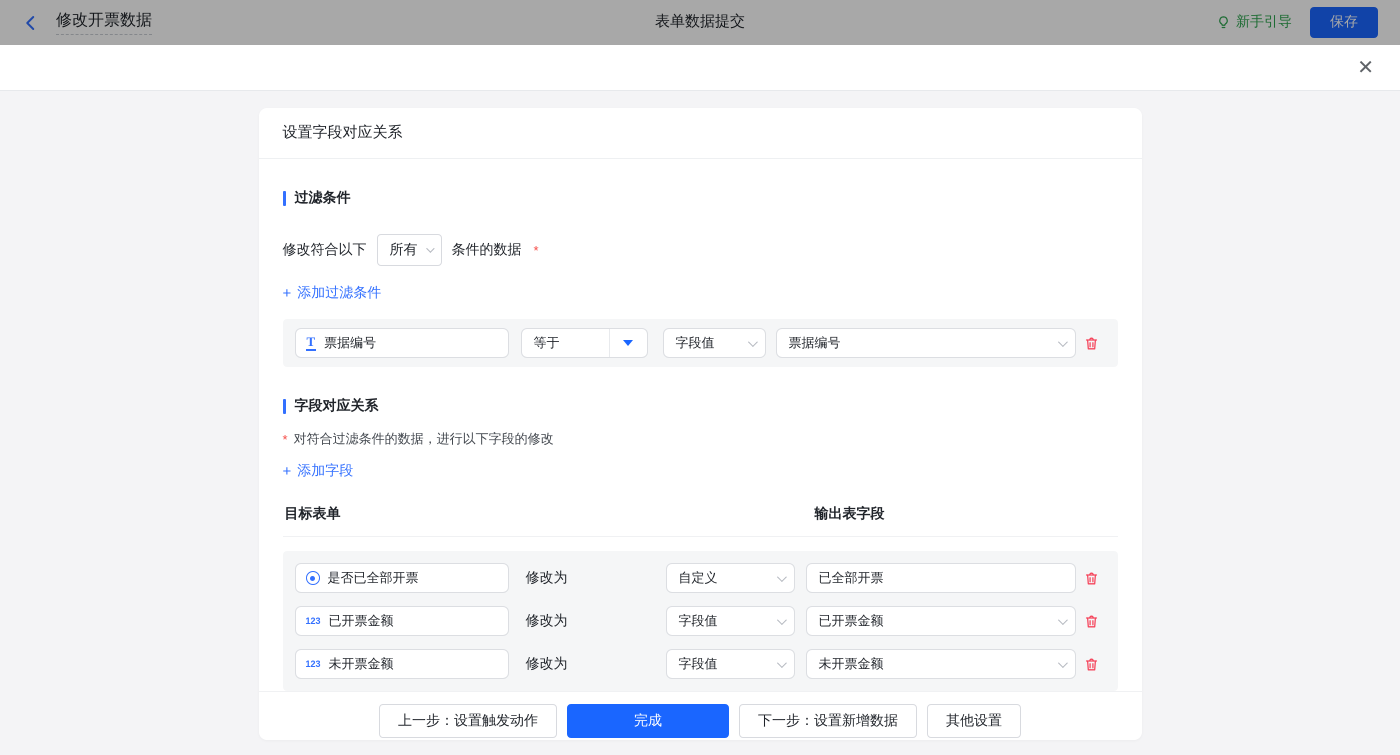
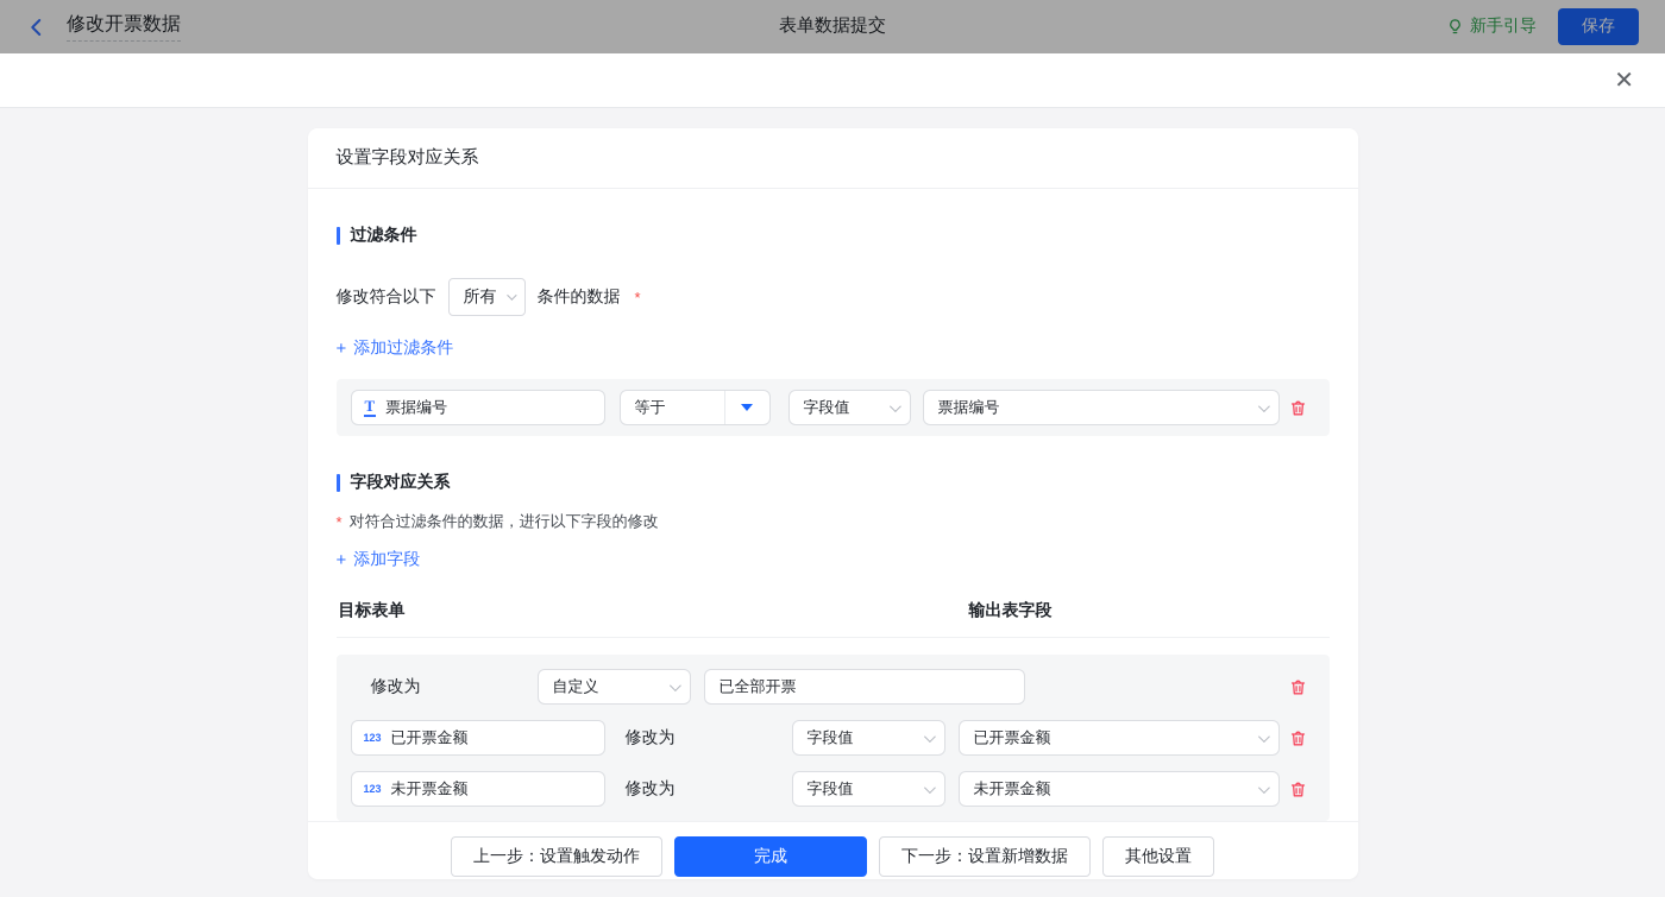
  修改开票数据
  表单数据提交
  新手引导
  保存
  ✕
  设置字段对应关系
  过滤条件
  修改符合以下
  所有
  条件的数据
  *
  +
  添加过滤条件
  T
  票据编号
  等于
  字段值
  票据编号
  字段对应关系
  *
  对符合过滤条件的数据，进行以下字段的修改
  +
  添加字段
  目标表单
  输出表字段
- 是否已全部开票
  修改为
  自定义
  已全部开票
  123
  已开票金额
  修改为
  字段值
  已开票金额
  123
  未开票金额
  修改为
  字段值
  未开票金额
  上一步：设置触发动作
  完成
  下一步：设置新增数据
  其他设置
